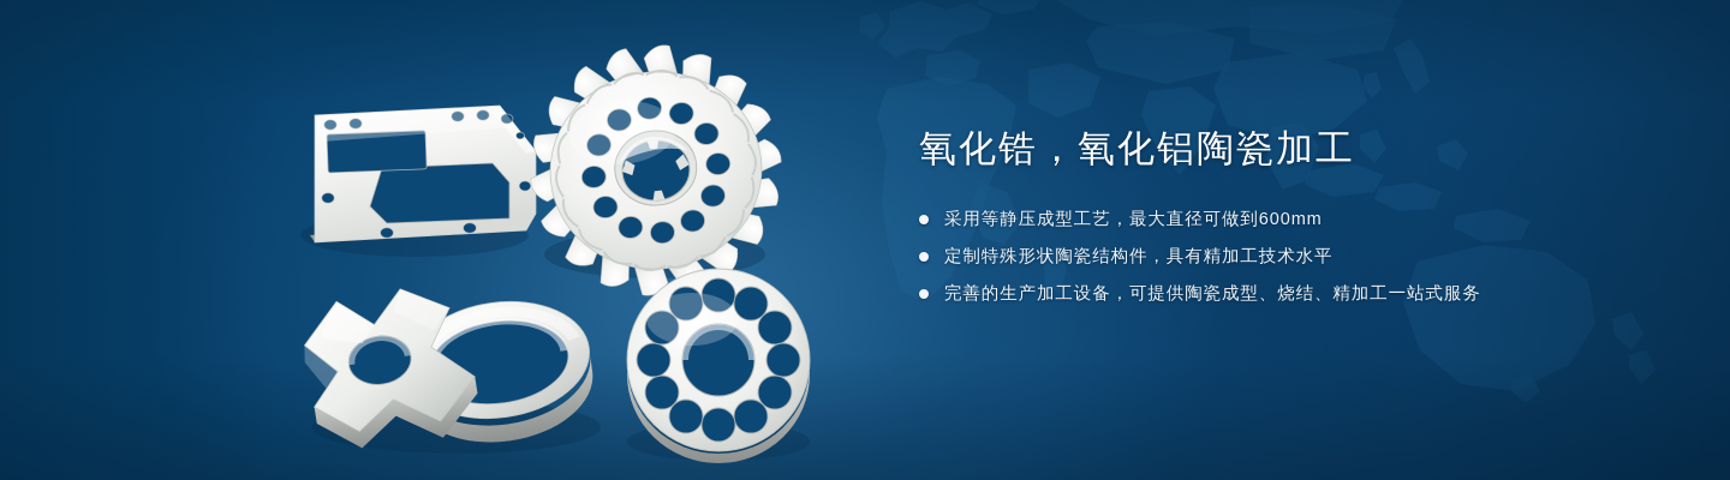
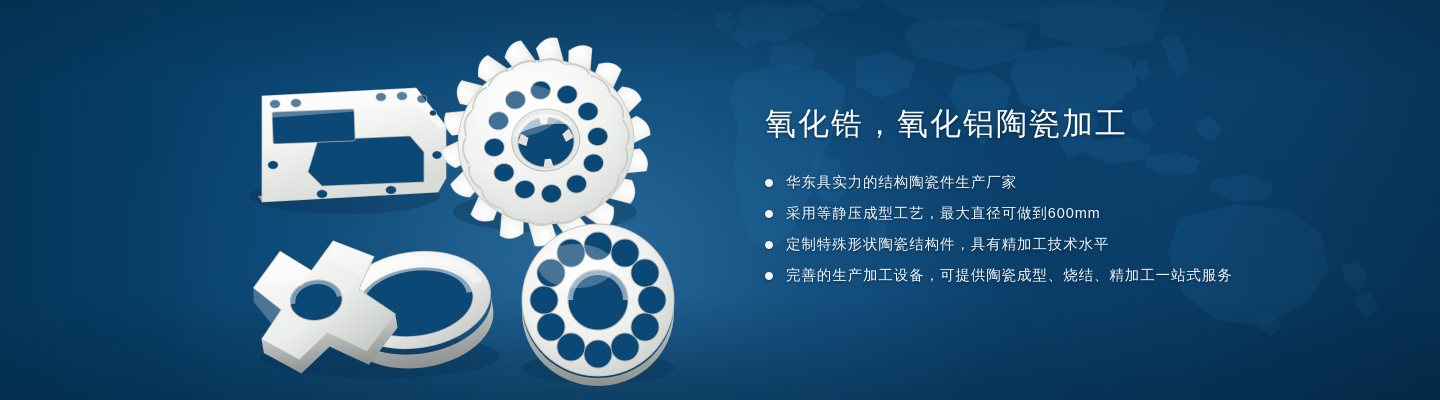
  氧化锆，氧化铝陶瓷加工
+ 华东具实力的结构陶瓷件生产厂家
  采用等静压成型工艺，最大直径可做到600mm
  定制特殊形状陶瓷结构件，具有精加工技术水平
  完善的生产加工设备，可提供陶瓷成型、烧结、精加工一站式服务
